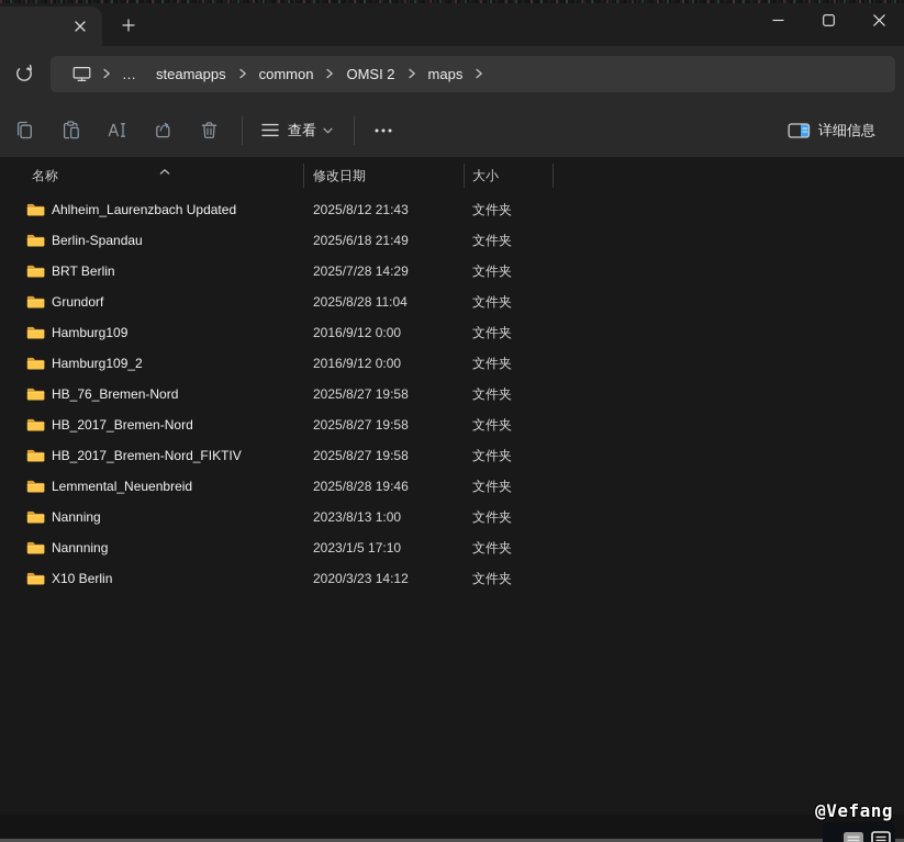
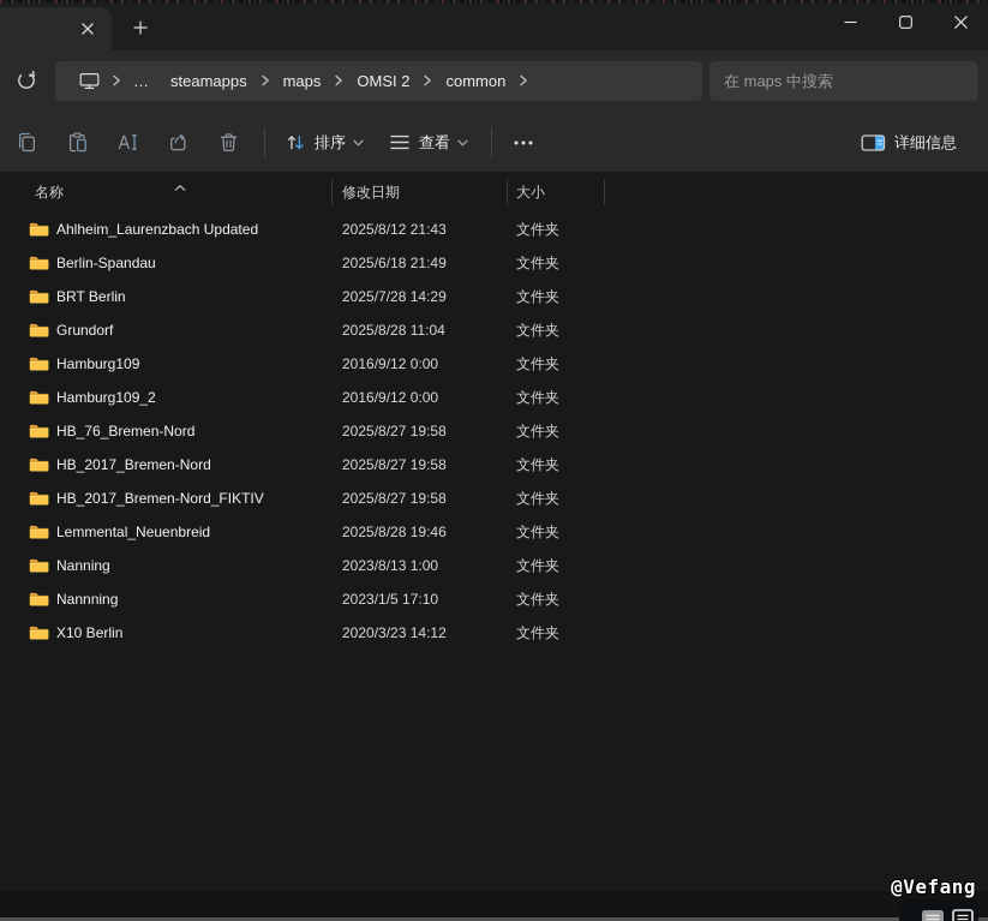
  …
  steamapps
- common
+ maps
  OMSI 2
- maps
+ common
+ 在 maps 中搜索
+ 排序
  查看
  详细信息
  名称
  修改日期
  大小
  Ahlheim_Laurenzbach Updated
  2025/8/12 21:43
  文件夹
  Berlin-Spandau
  2025/6/18 21:49
  文件夹
  BRT Berlin
  2025/7/28 14:29
  文件夹
  Grundorf
  2025/8/28 11:04
  文件夹
  Hamburg109
  2016/9/12 0:00
  文件夹
  Hamburg109_2
  2016/9/12 0:00
  文件夹
  HB_76_Bremen-Nord
  2025/8/27 19:58
  文件夹
  HB_2017_Bremen-Nord
  2025/8/27 19:58
  文件夹
  HB_2017_Bremen-Nord_FIKTIV
  2025/8/27 19:58
  文件夹
  Lemmental_Neuenbreid
  2025/8/28 19:46
  文件夹
  Nanning
  2023/8/13 1:00
  文件夹
  Nannning
  2023/1/5 17:10
  文件夹
  X10 Berlin
  2020/3/23 14:12
  文件夹
  @Vefang
